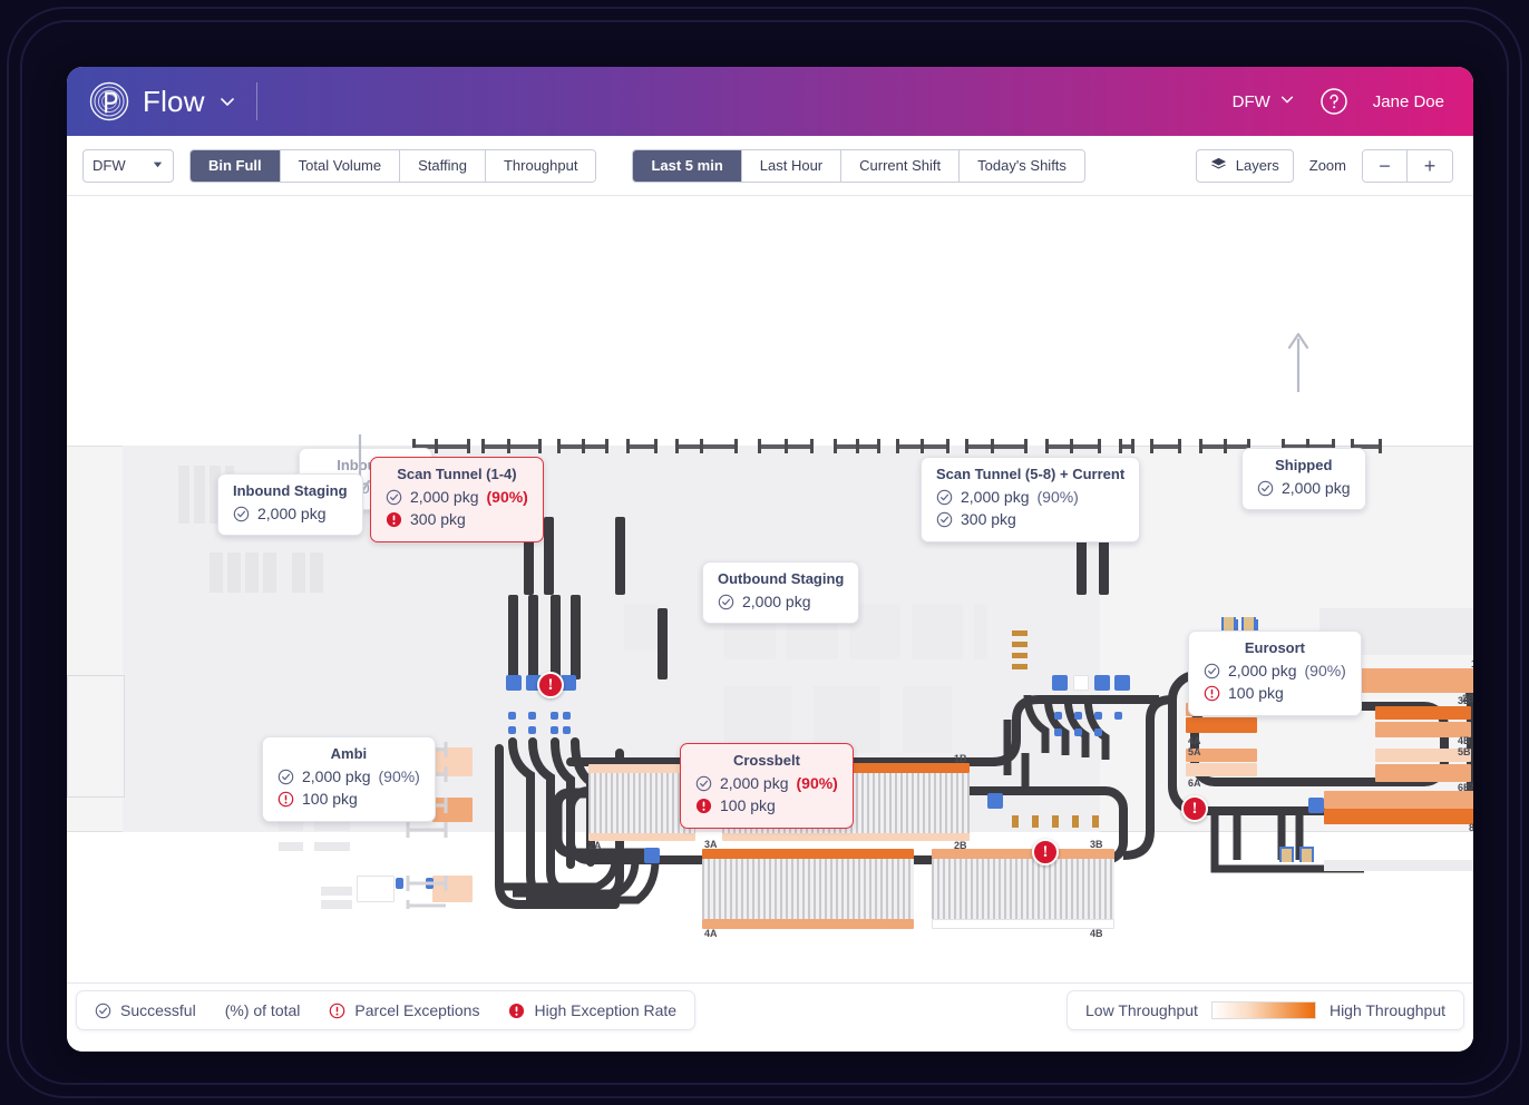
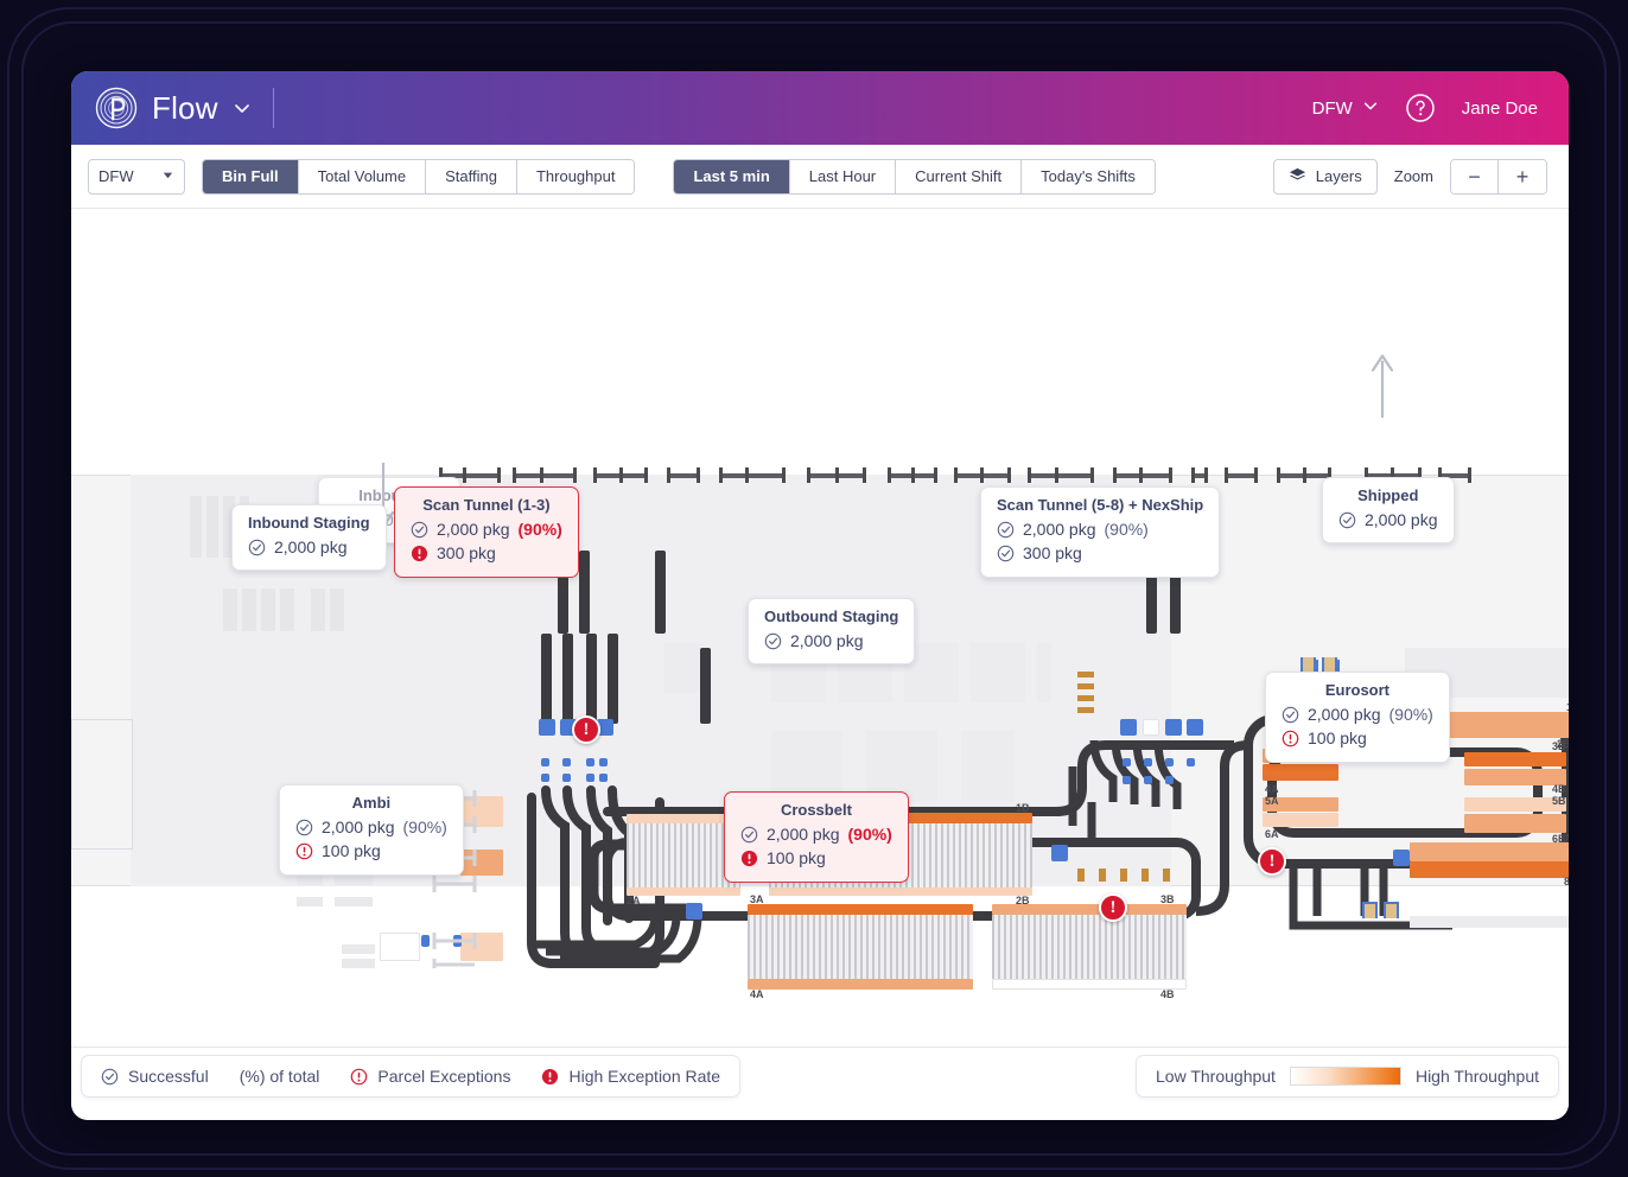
  Flow
  DFW
  Jane Doe
  DFW
  Bin Full
  Total Volume
  Staffing
  Throughput
  Last 5 min
  Last Hour
  Current Shift
  Today's Shifts
  Layers
  Zoom
  −
  +
  2A
  1B
  2B
  3A
  4A
  3B
  4B
  2B
  3B
  4A
  5A
  4B
  5B
  6B
  6A
  !
  !
  !
  Shipped
  2,000 pkg
  Inbound Staging
  2,000 pkg
- Scan Tunnel (1-4)
+ Scan Tunnel (1-3)
  2,000 pkg
  (90%)
  300 pkg
- Scan Tunnel (5-8) + Current
+ Scan Tunnel (5-8) + NexShip
  2,000 pkg
  (90%)
  300 pkg
  Outbound Staging
  2,000 pkg
  Ambi
  2,000 pkg
  (90%)
  100 pkg
  Crossbelt
  2,000 pkg
  (90%)
  100 pkg
  Eurosort
  2,000 pkg
  (90%)
  100 pkg
  Successful
  (%) of total
  Parcel Exceptions
  High Exception Rate
  Low Throughput
  High Throughput
